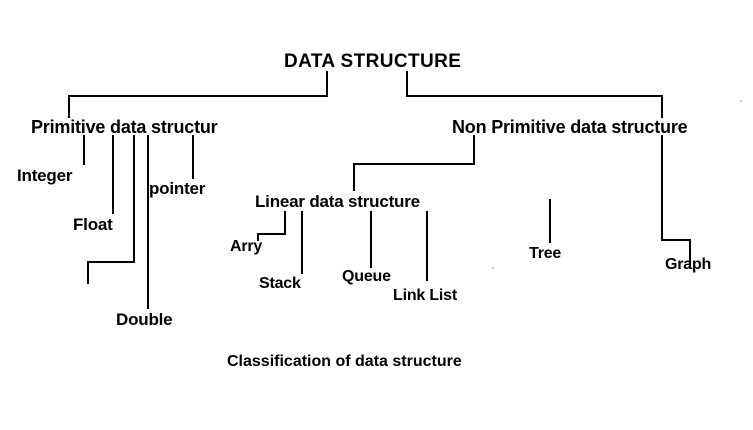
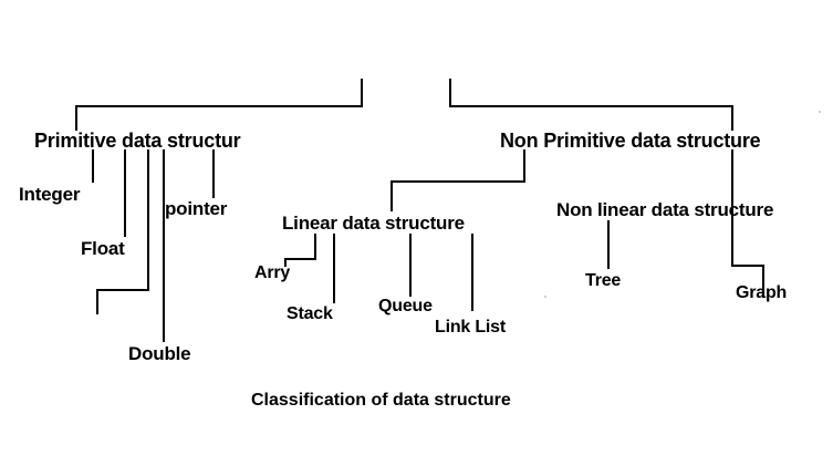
- DATA STRUCTURE
  Primitive data structur
  Non Primitive data structure
  Integer
  Float
  Double
  pointer
  Linear data structure
+ Non linear data structure
  Arry
  Stack
  Queue
  Link List
  Tree
  Graph
  Classification of data structure
